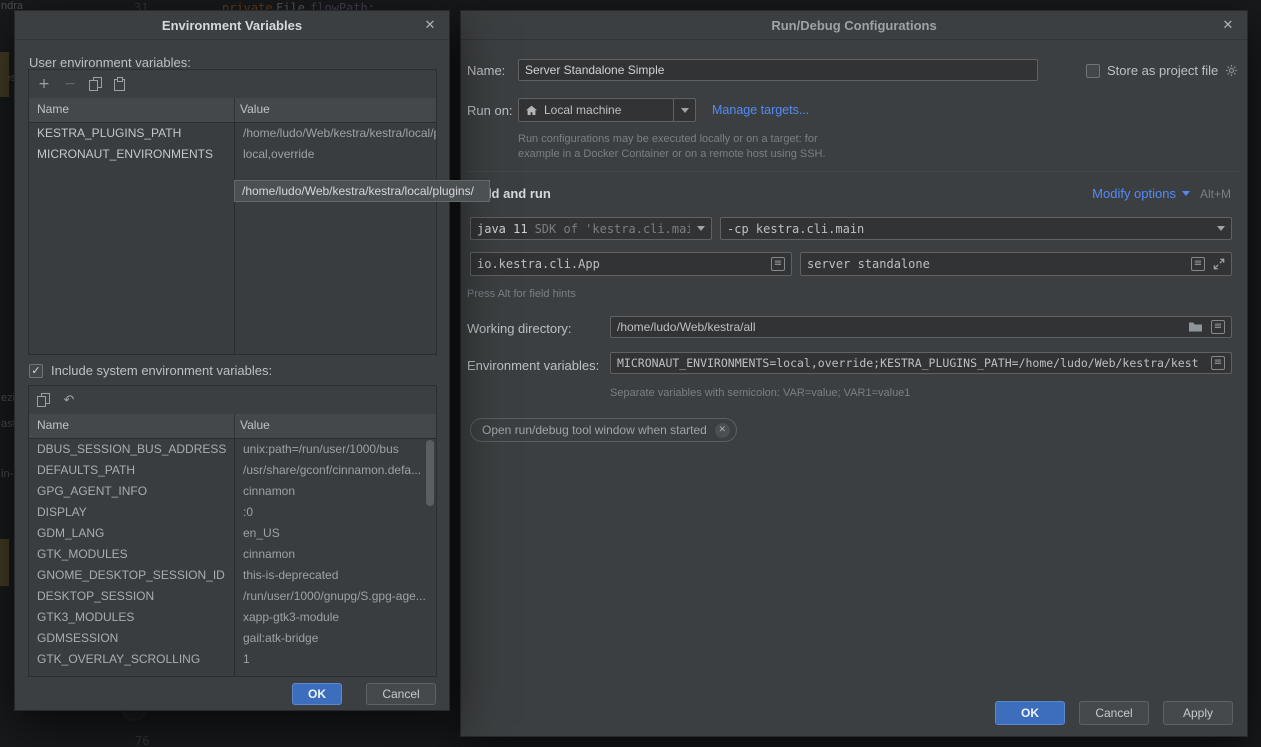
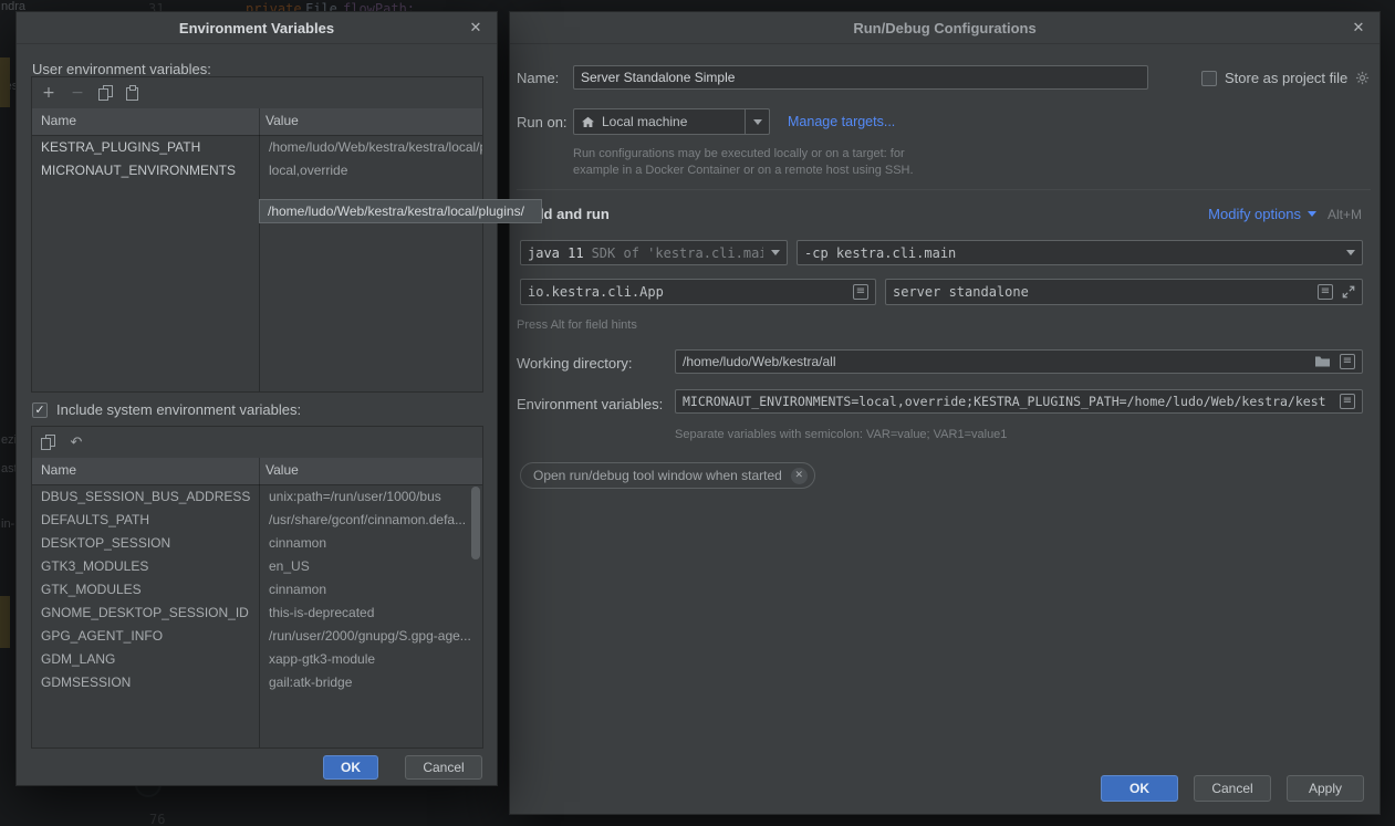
  ndra
  31
  private
  File
  flowPath;
  in-
  Run/Debug Configurations
  ✕
  Name:
  Server Standalone Simple
  Store as project file
  Run on:
  Local machine
  Manage targets...
  Run configurations may be executed locally or on a target: for
  example in a Docker Container or on a remote host using SSH.
  Modify options
  Alt+M
  java 11
  SDK of 'kestra.cli.mai
  -cp kestra.cli.main
  io.kestra.cli.App
  ≡
  server standalone
  ≡
  Press Alt for field hints
  Working directory:
  /home/ludo/Web/kestra/all
  ≡
  Environment variables:
  MICRONAUT_ENVIRONMENTS=local,override;KESTRA_PLUGINS_PATH=/home/ludo/Web/kestra/kest
  ≡
  Separate variables with semicolon: VAR=value; VAR1=value1
  Open run/debug tool window when started
  ✕
  OK
  Cancel
  Apply
  Environment Variables
  ✕
  User environment variables:
  +
  −
  Name
  Value
  KESTRA_PLUGINS_PATH
  /home/ludo/Web/kestra/kestra/local/
  MICRONAUT_ENVIRONMENTS
  local,override
  /home/ludo/Web/kestra/kestra/local/plugins/
  ✓
  Include system environment variables:
  ↶
  Name
  Value
  DBUS_SESSION_BUS_ADDRESS
  unix:path=/run/user/1000/bus
  DEFAULTS_PATH
  /usr/share/gconf/cinnamon.defa...
- GPG_AGENT_INFO
+ DESKTOP_SESSION
  cinnamon
- DISPLAY
- :0
- GDM_LANG
+ GTK3_MODULES
  en_US
  GTK_MODULES
  cinnamon
  GNOME_DESKTOP_SESSION_ID
  this-is-deprecated
- DESKTOP_SESSION
+ GPG_AGENT_INFO
- /run/user/1000/gnupg/S.gpg-age...
+ /run/user/2000/gnupg/S.gpg-age...
- GTK3_MODULES
+ GDM_LANG
  xapp-gtk3-module
  GDMSESSION
  gail:atk-bridge
- GTK_OVERLAY_SCROLLING
- 1
  OK
  Cancel
